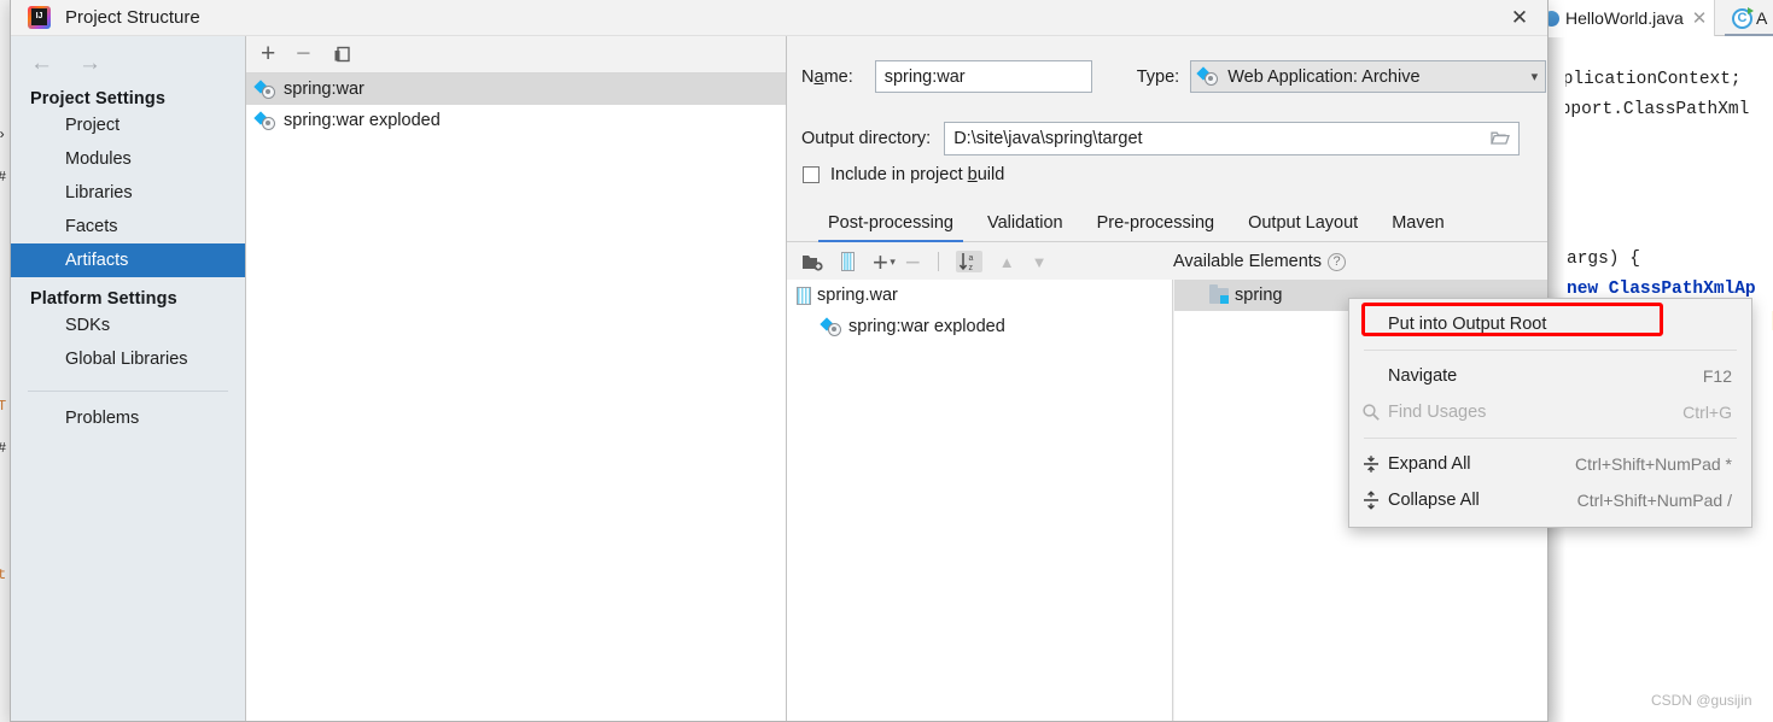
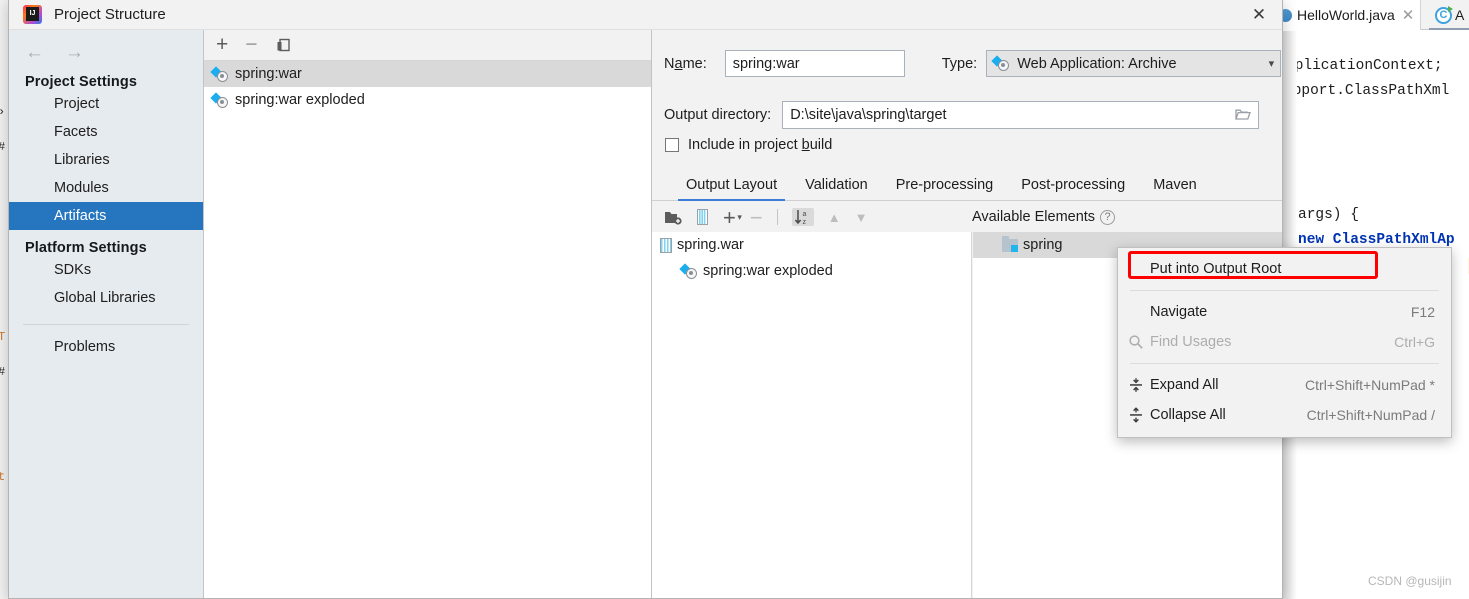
  ›
  #
  T
  #
  t
  HelloWorld.java
  ✕
  C
  A
  plicationContext;
  pport.ClassPathXml
  args) {
  new ClassPathXmlAp
  CSDN @gusijin
  Project Structure
  ✕
  ←
  →
  Project Settings
  Project
- Modules
+ Facets
  Libraries
- Facets
+ Modules
  Artifacts
  Platform Settings
  SDKs
  Global Libraries
  Problems
  +
  −
  spring:war
  spring:war exploded
  Name:
  spring:war
  Type:
  Web Application: Archive
  ▾
  Output directory:
  D:\site\java\spring\target
  Include in project build
- Post-processing
+ Output Layout
  Validation
  Pre-processing
- Output Layout
+ Post-processing
  Maven
  +
  ▾
  −
  ▲
  ▼
  Available Elements
  ?
  spring.war
  spring:war exploded
  spring
  Put into Output Root
  Navigate
  F12
  Find Usages
  Ctrl+G
  Expand All
  Ctrl+Shift+NumPad *
  Collapse All
  Ctrl+Shift+NumPad /
